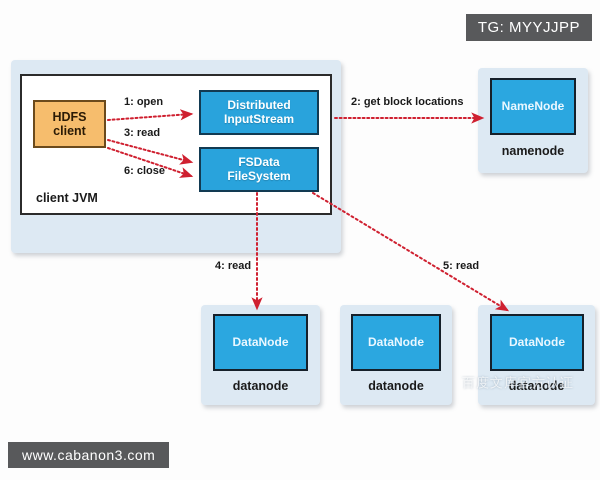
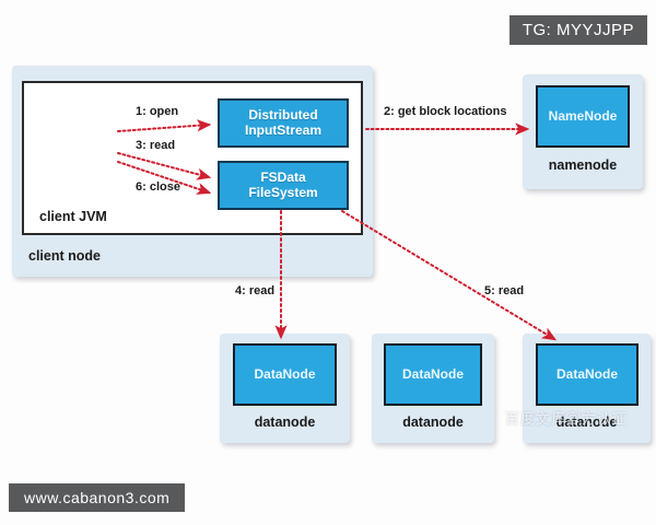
  TG: MYYJJPP
+ client node
  client JVM
- HDFS
- client
  Distributed
  InputStream
  FSData
  FileSystem
  NameNode
  namenode
  DataNode
  datanode
  DataNode
  datanode
  DataNode
  datanode
  1: open
  3: read
  6: close
  2: get block locations
  4: read
  5: read
  百度文库官方认证
  www.cabanon3.com
